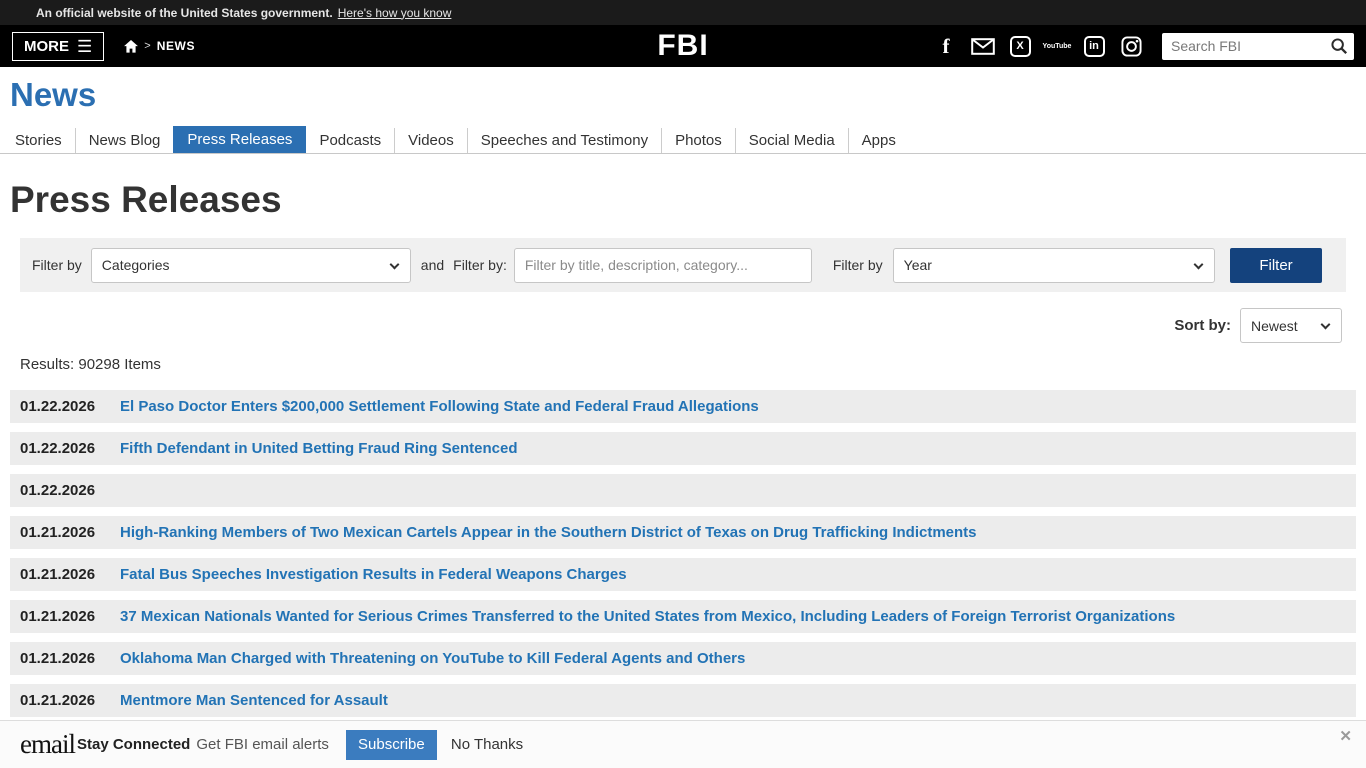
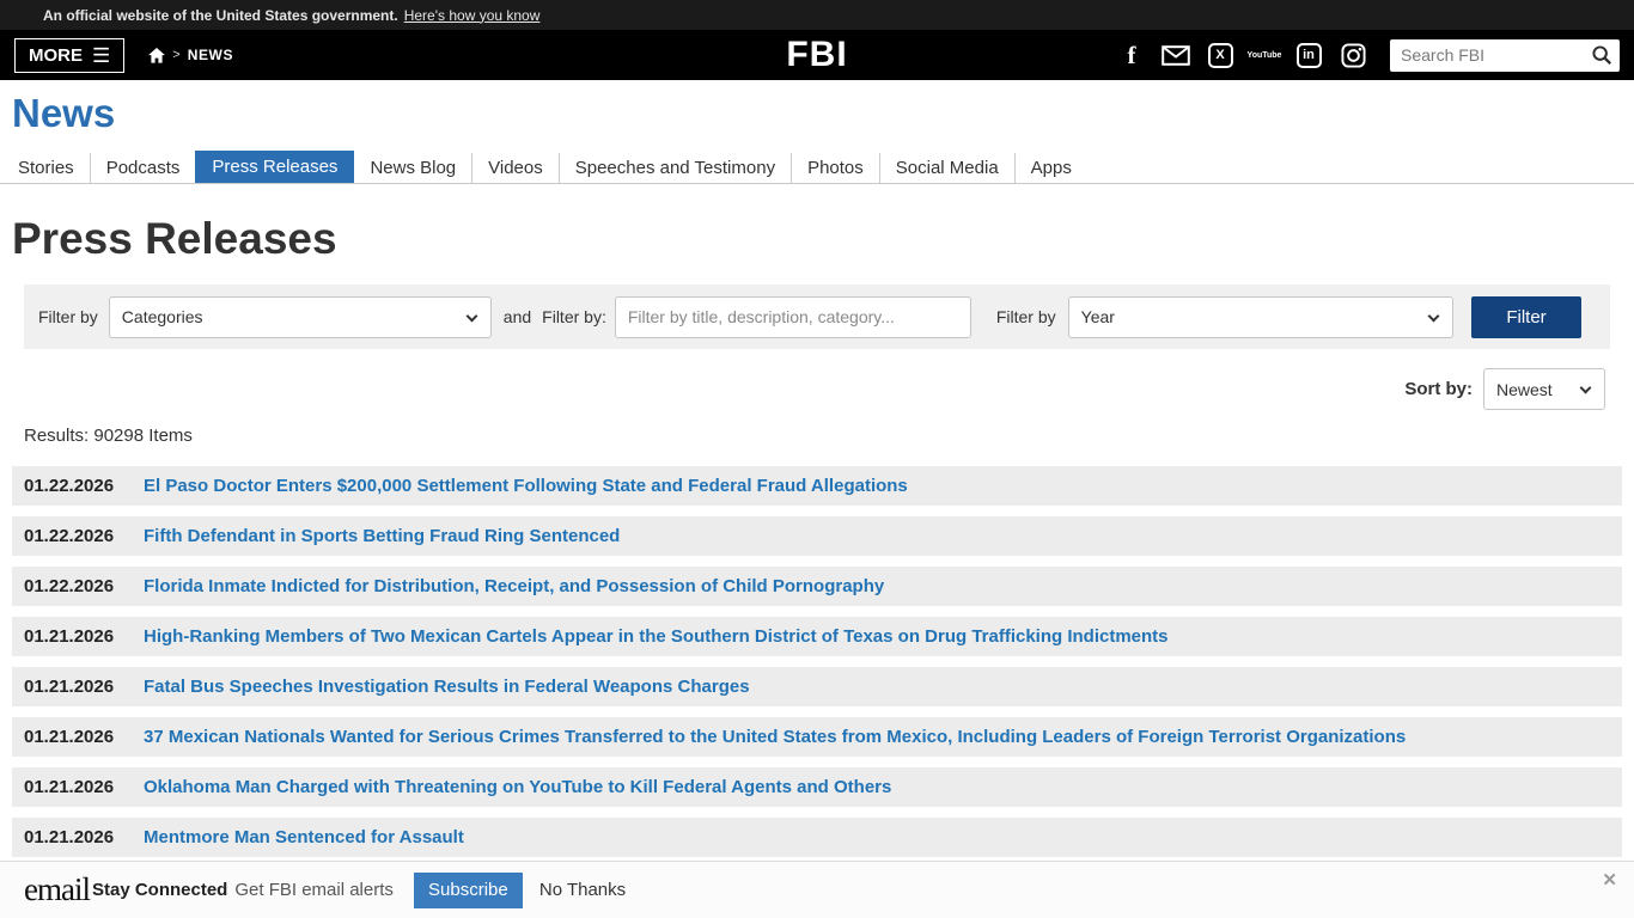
  An official website of the United States government.
  Here's how you know
  MORE
  ☰
  >
  NEWS
  FBI
  f
  X
  in
  Search FBI
  News
  Stories
- News Blog
+ Podcasts
  Press Releases
- Podcasts
+ News Blog
  Videos
  Speeches and Testimony
  Photos
  Social Media
  Apps
  Press Releases
  Filter by
  Categories
  and
  Filter by:
  Filter by title, description, category...
  Filter by
  Year
  Filter
  Sort by:
  Newest
  Results: 90298 Items
  01.22.2026
  El Paso Doctor Enters $200,000 Settlement Following State and Federal Fraud Allegations
  01.22.2026
- Fifth Defendant in United Betting Fraud Ring Sentenced
+ Fifth Defendant in Sports Betting Fraud Ring Sentenced
  01.22.2026
+ Florida Inmate Indicted for Distribution, Receipt, and Possession of Child Pornography
  01.21.2026
  High-Ranking Members of Two Mexican Cartels Appear in the Southern District of Texas on Drug Trafficking Indictments
  01.21.2026
  Fatal Bus Speeches Investigation Results in Federal Weapons Charges
  01.21.2026
  37 Mexican Nationals Wanted for Serious Crimes Transferred to the United States from Mexico, Including Leaders of Foreign Terrorist Organizations
  01.21.2026
  Oklahoma Man Charged with Threatening on YouTube to Kill Federal Agents and Others
  01.21.2026
  Mentmore Man Sentenced for Assault
  email
  Stay Connected
  Get FBI email alerts
  Subscribe
  No Thanks
  ✕
